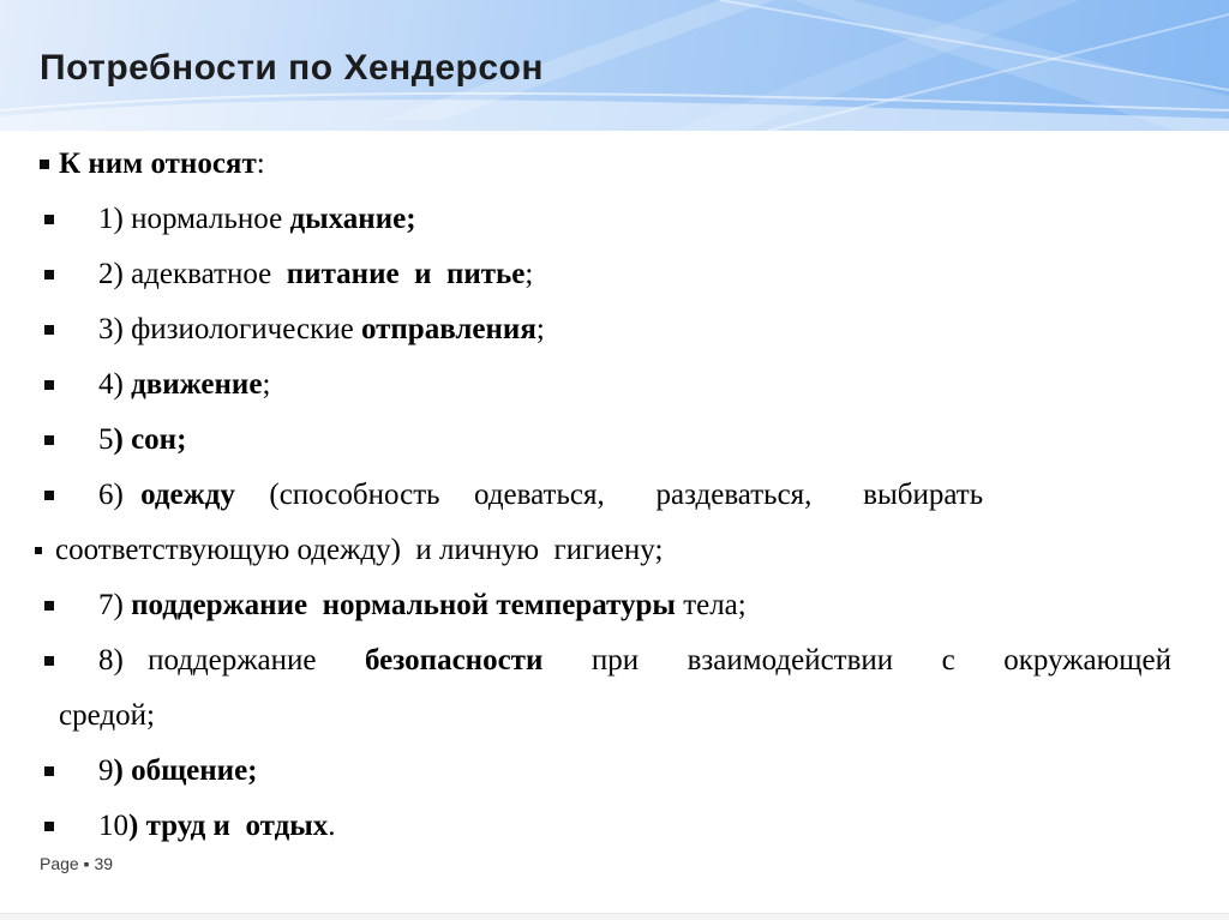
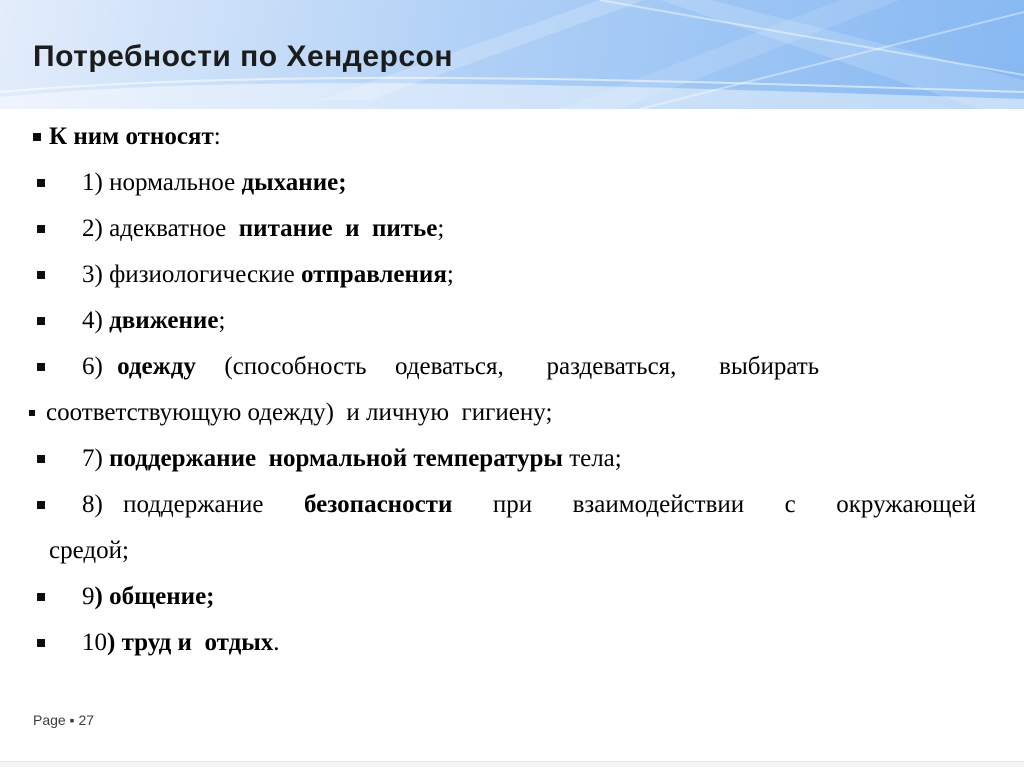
  Потребности по Хендерсон
  К ним относят:
  1) нормальное дыхание;
  2) адекватное питание и питье;
  3) физиологические отправления;
  4) движение;
- 5) сон;
  6) одежду (способность одеваться, раздеваться, выбирать
  соответствующую одежду) и личную гигиену;
  7) поддержание нормальной температуры тела;
  8) поддержание безопасности при взаимодействии с окружающей
  средой;
  9) общение;
  10) труд и отдых.
- Page ▪ 39
+ Page ▪ 27
